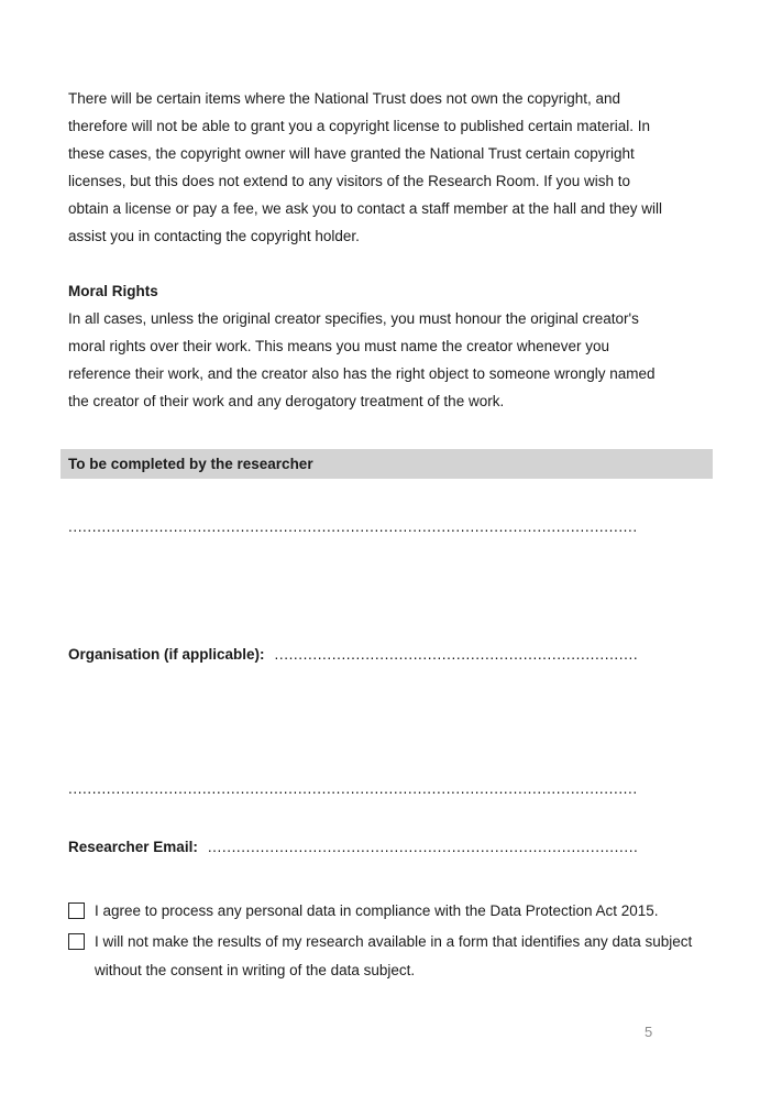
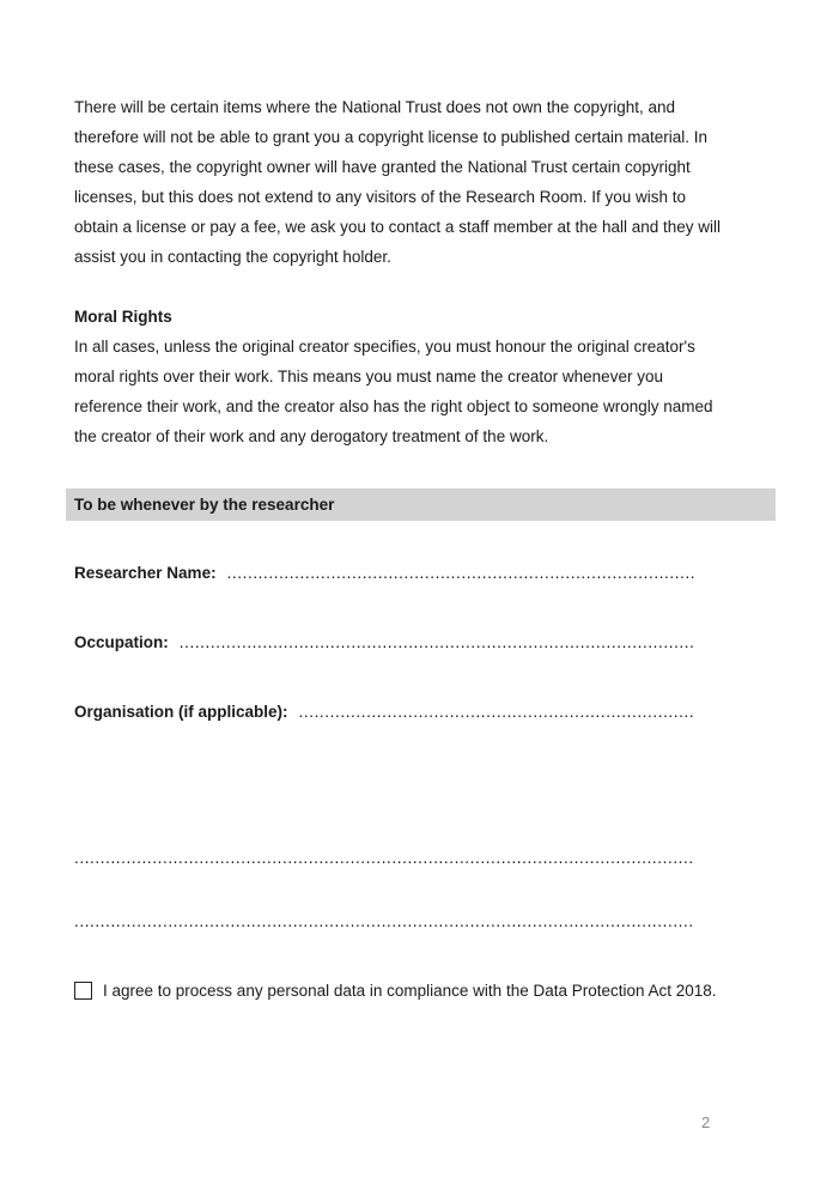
  There will be certain items where the National Trust does not own the copyright, and
  therefore will not be able to grant you a copyright license to published certain material. In
  these cases, the copyright owner will have granted the National Trust certain copyright
  licenses, but this does not extend to any visitors of the Research Room. If you wish to
  obtain a license or pay a fee, we ask you to contact a staff member at the hall and they will
  assist you in contacting the copyright holder.
  Moral Rights
  In all cases, unless the original creator specifies, you must honour the original creator's
  moral rights over their work. This means you must name the creator whenever you
  reference their work, and the creator also has the right object to someone wrongly named
  the creator of their work and any derogatory treatment of the work.
- To be completed by the researcher
+ To be whenever by the researcher
+ Researcher Name:
+ Occupation:
  Organisation (if applicable):
- Researcher Email:
- I agree to process any personal data in compliance with the Data Protection Act 2015.
+ I agree to process any personal data in compliance with the Data Protection Act 2018.
- I will not make the results of my research available in a form that identifies any data subject without the consent in writing of the data subject.
- 5
+ 2
